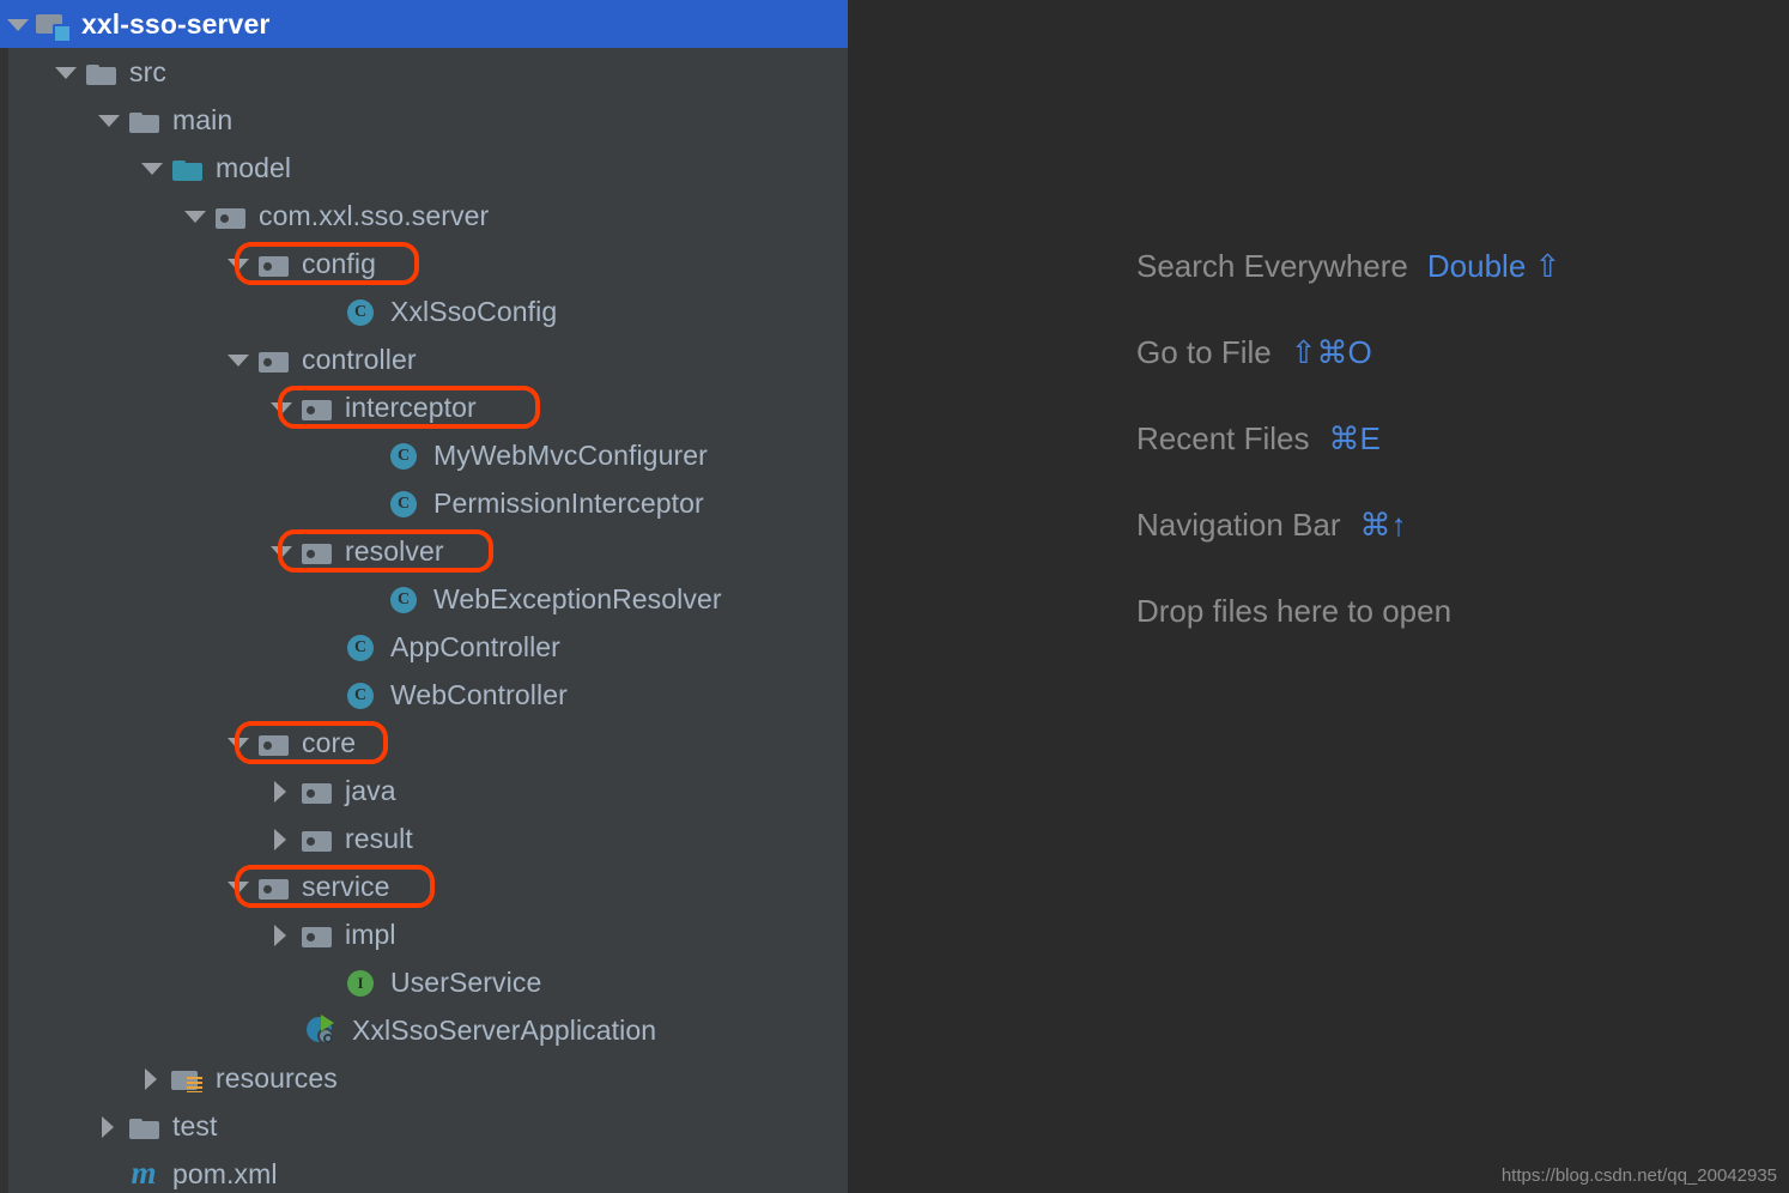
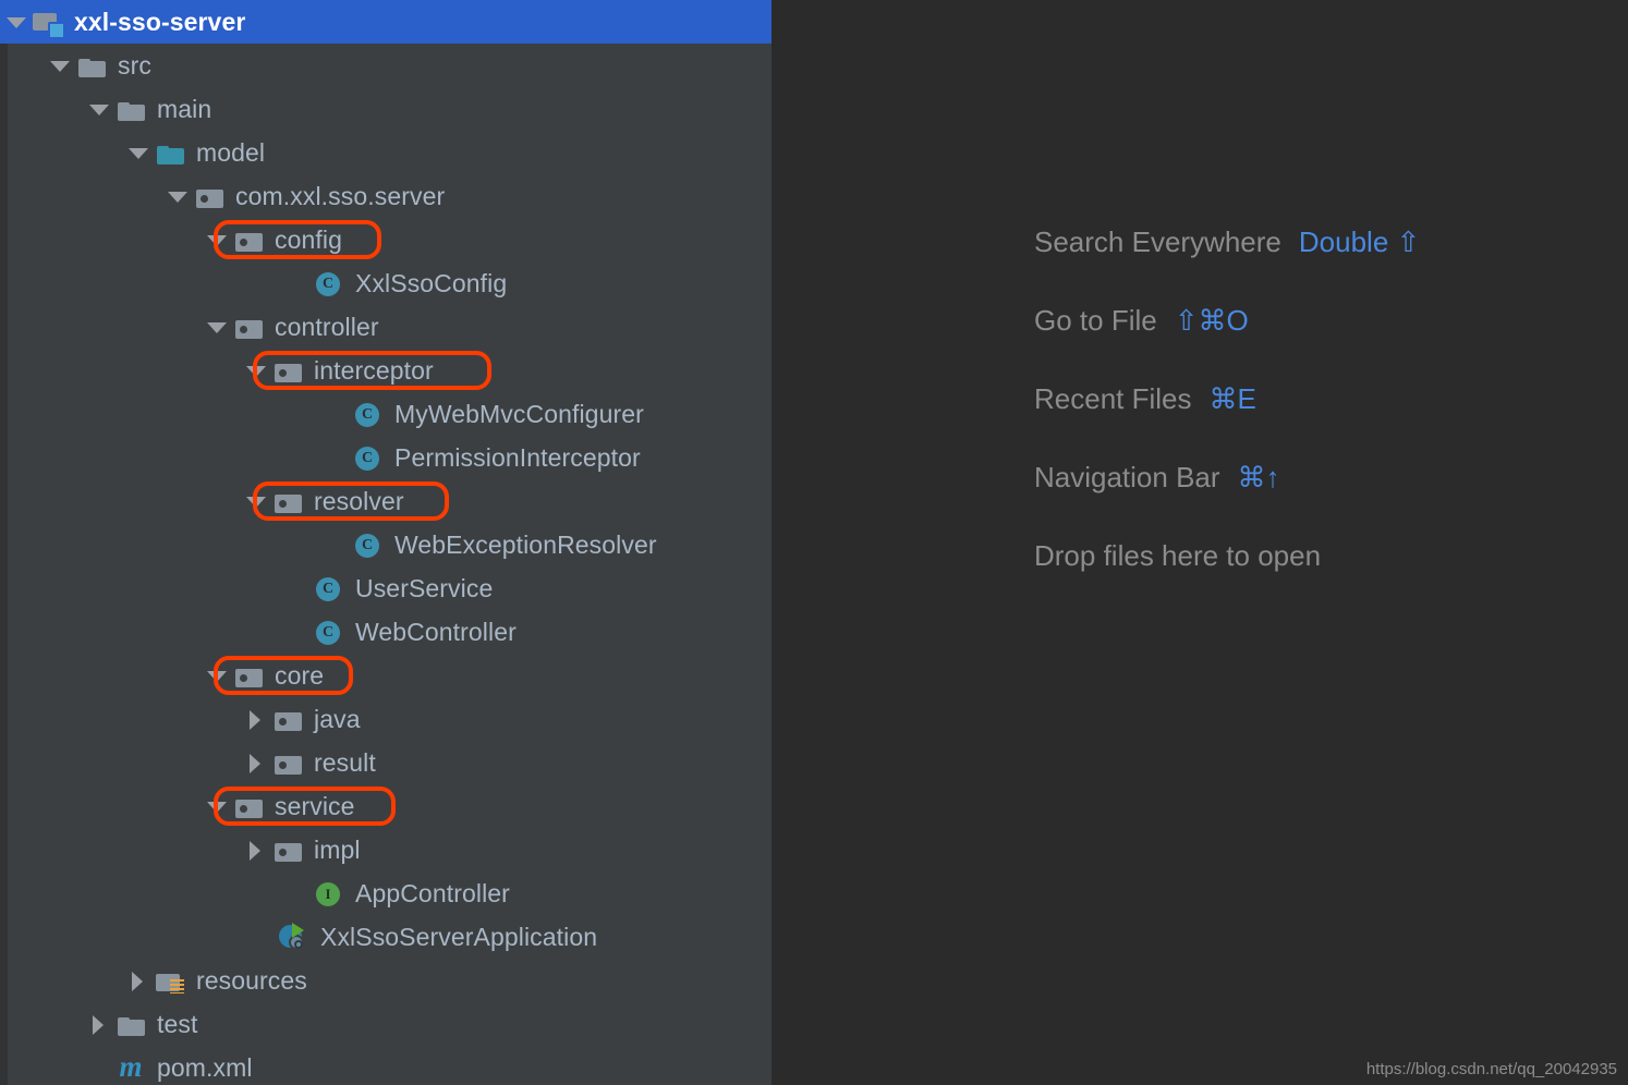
  xxl-sso-server
  src
  main
  model
  com.xxl.sso.server
  config
  XxlSsoConfig
  controller
  interceptor
  MyWebMvcConfigurer
  PermissionInterceptor
  resolver
  WebExceptionResolver
- AppController
+ UserService
  WebController
  core
  java
  result
  service
  impl
- UserService
+ AppController
  XxlSsoServerApplication
  resources
  test
  pom.xml
  Search Everywhere
  Double ⇧
  Go to File
  ⇧⌘O
  Recent Files
  ⌘E
  Navigation Bar
  ⌘↑
  Drop files here to open
  https://blog.csdn.net/qq_20042935
